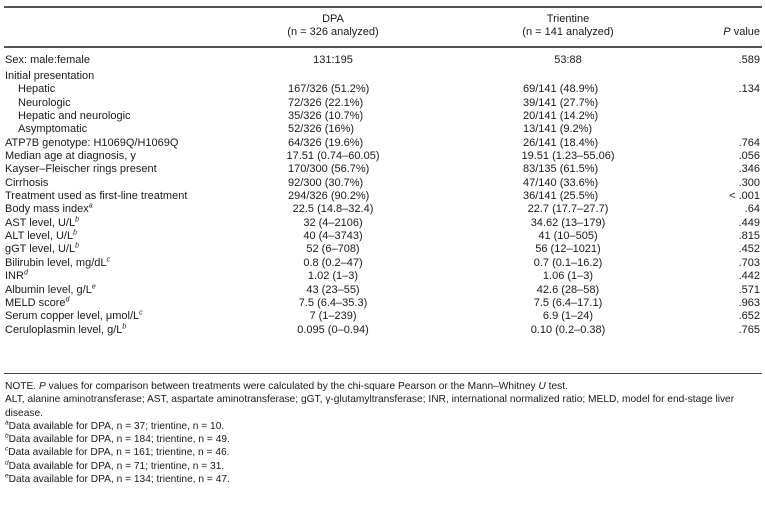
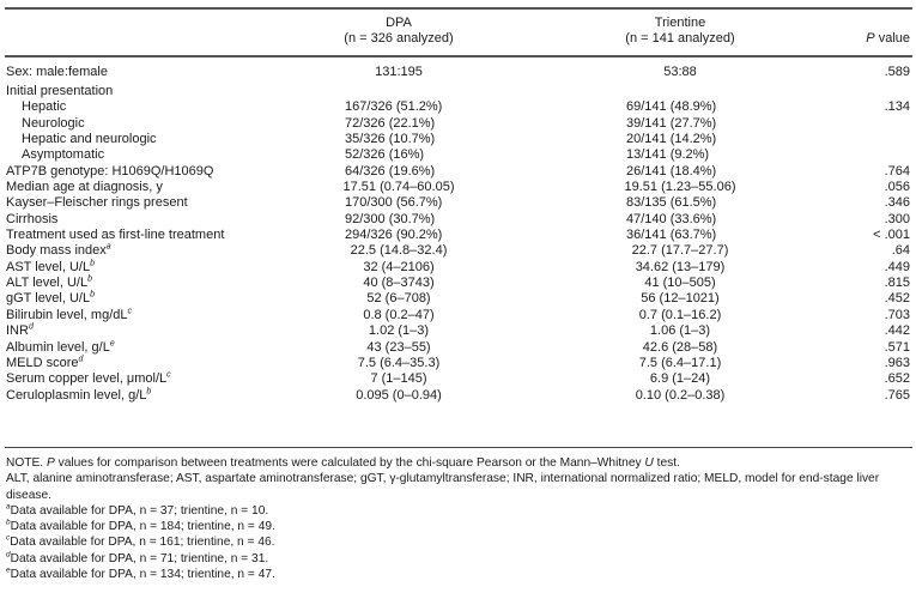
  DPA
  (n = 326 analyzed)
  Trientine
  (n = 141 analyzed)
  P value
  Sex: male:female
  131:195
  53:88
  .589
  Initial presentation
  Hepatic
  167/326 (51.2%)
  69/141 (48.9%)
  .134
  Neurologic
  72/326 (22.1%)
  39/141 (27.7%)
  Hepatic and neurologic
  35/326 (10.7%)
  20/141 (14.2%)
  Asymptomatic
  52/326 (16%)
  13/141 (9.2%)
  ATP7B genotype: H1069Q/H1069Q
  64/326 (19.6%)
  26/141 (18.4%)
  .764
  Median age at diagnosis, y
  17.51 (0.74–60.05)
  19.51 (1.23–55.06)
  .056
  Kayser–Fleischer rings present
  170/300 (56.7%)
  83/135 (61.5%)
  .346
  Cirrhosis
  92/300 (30.7%)
  47/140 (33.6%)
  .300
  Treatment used as first-line treatment
  294/326 (90.2%)
- 36/141 (25.5%)
+ 36/141 (63.7%)
  < .001
  Body mass index
  22.5 (14.8–32.4)
  22.7 (17.7–27.7)
  .64
  AST level, U/L
  32 (4–2106)
  34.62 (13–179)
  .449
  ALT level, U/L
- 40 (4–3743)
+ 40 (8–3743)
  41 (10–505)
  .815
  gGT level, U/L
  52 (6–708)
  56 (12–1021)
  .452
  Bilirubin level, mg/dL
  0.8 (0.2–47)
  0.7 (0.1–16.2)
  .703
  INR
  1.02 (1–3)
  1.06 (1–3)
  .442
  Albumin level, g/L
  43 (23–55)
  42.6 (28–58)
  .571
  MELD score
  7.5 (6.4–35.3)
  7.5 (6.4–17.1)
  .963
  Serum copper level, μmol/L
- 7 (1–239)
+ 7 (1–145)
  6.9 (1–24)
  .652
  Ceruloplasmin level, g/L
  0.095 (0–0.94)
  0.10 (0.2–0.38)
  .765
  NOTE. P values for comparison between treatments were calculated by the chi-square Pearson or the Mann–Whitney U test.
  ALT, alanine aminotransferase; AST, aspartate aminotransferase; gGT, γ-glutamyltransferase; INR, international normalized ratio; MELD, model for end-stage liver disease.
  Data available for DPA, n = 37; trientine, n = 10.
  Data available for DPA, n = 184; trientine, n = 49.
  Data available for DPA, n = 161; trientine, n = 46.
  Data available for DPA, n = 71; trientine, n = 31.
  Data available for DPA, n = 134; trientine, n = 47.
